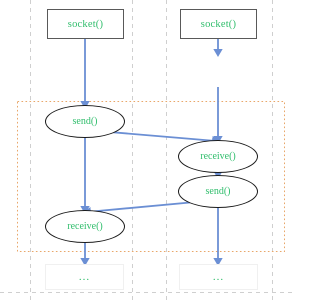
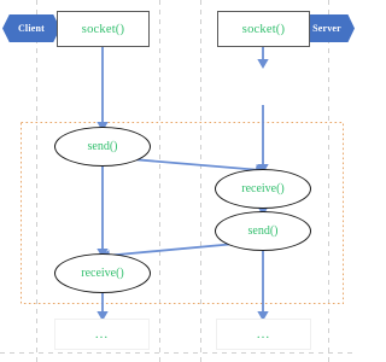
+ Client
+ Server
  socket()
  socket()
  send()
  receive()
  send()
  receive()
  ...
  ...
